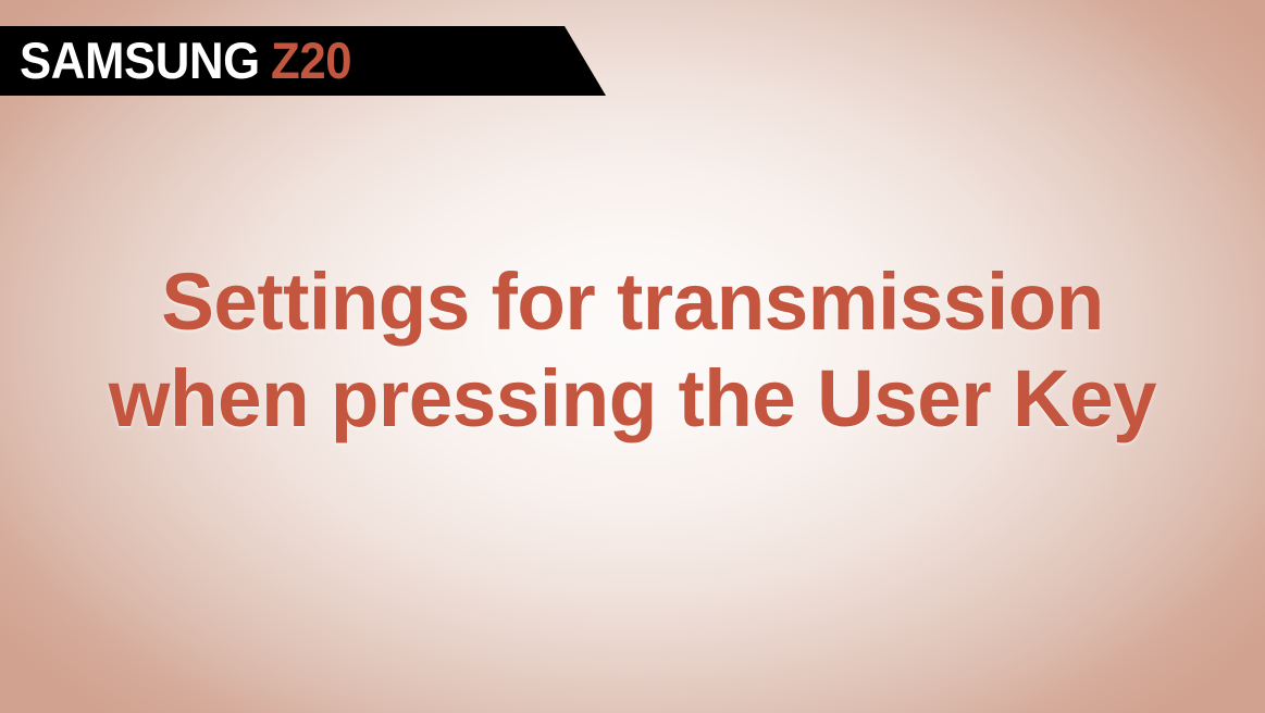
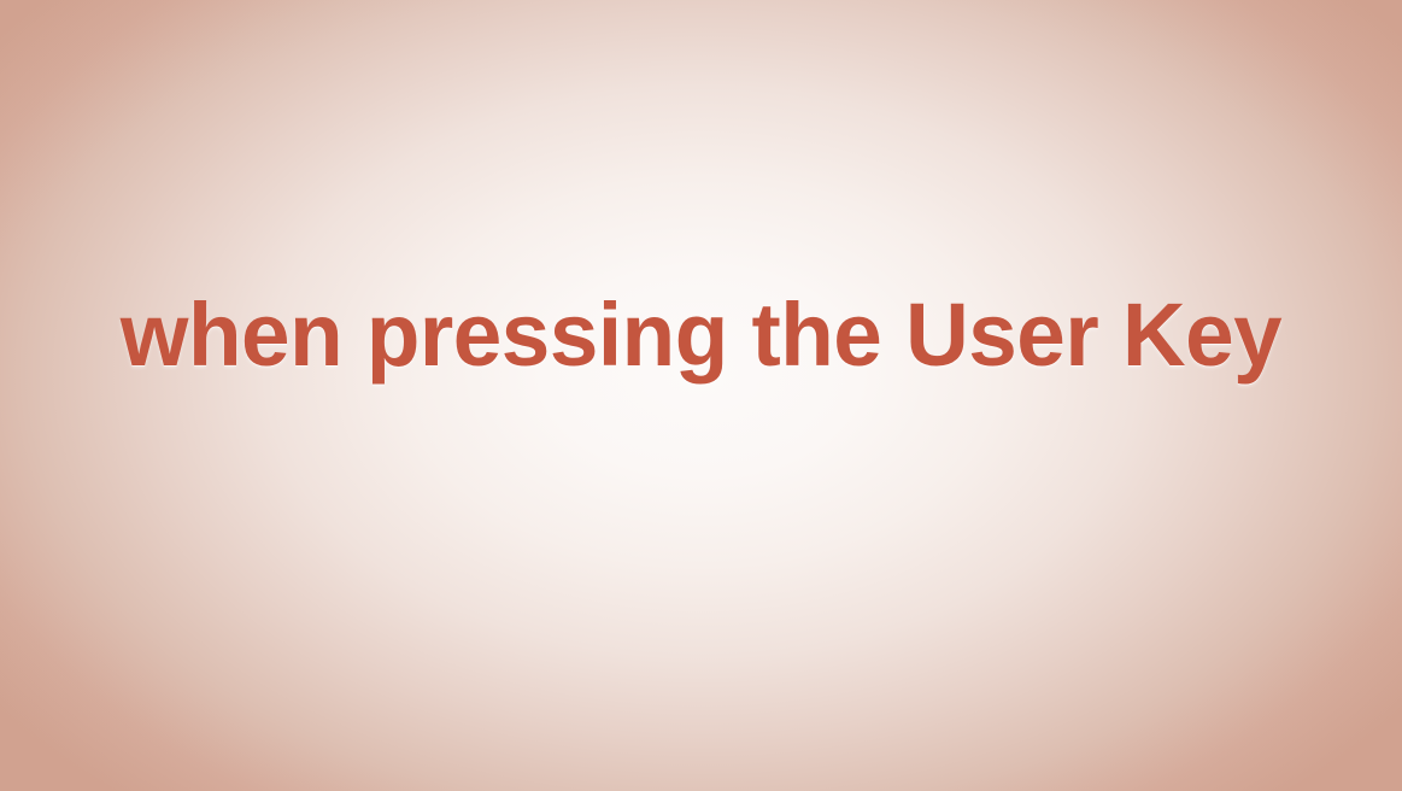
- SAMSUNG Z20
- Settings for transmission
  when pressing the User Key
